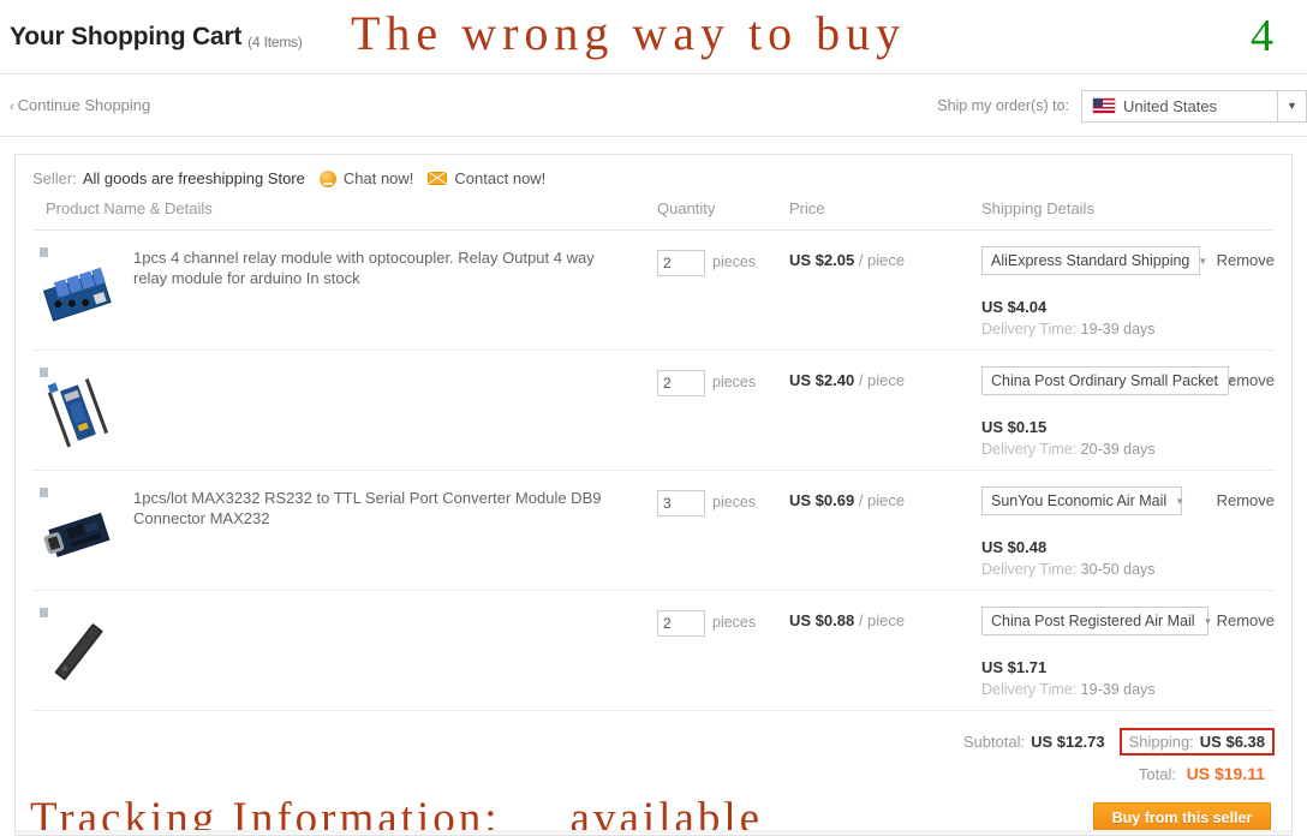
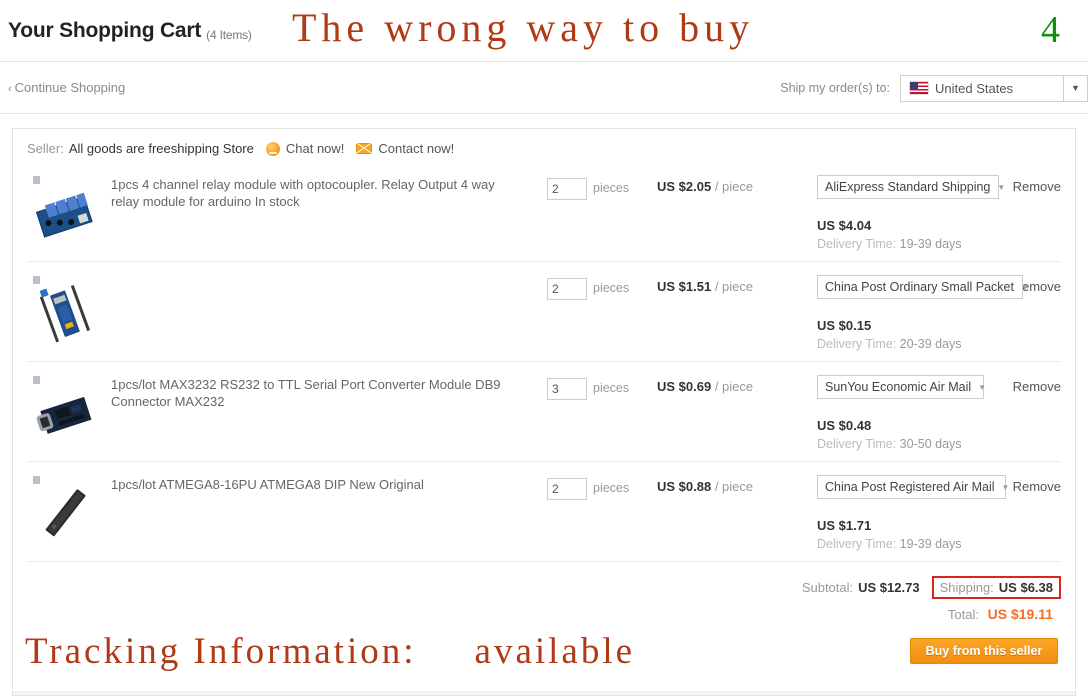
  Your Shopping Cart (4 Items)
  The wrong way to buy
  4
  ‹ Continue Shopping
  Ship my order(s) to:
  United States
  ▼
  Seller:
  All goods are freeshipping Store
  Chat now!
  Contact now!
- Product Name & Details
- Quantity
- Price
- Shipping Details
  1pcs 4 channel relay module with optocoupler. Relay Output 4 way relay module for arduino In stock
  2
  pieces
  US $2.05 / piece
  AliExpress Standard Shipping
  ▼
  US $4.04
  Delivery Time: 19-39 days
  Remove
  2
  pieces
- US $2.40 / piece
+ US $1.51 / piece
  China Post Ordinary Small Packet
  ▼
  US $0.15
  Delivery Time: 20-39 days
  emove
  1pcs/lot MAX3232 RS232 to TTL Serial Port Converter Module DB9 Connector MAX232
  3
  pieces
  US $0.69 / piece
  SunYou Economic Air Mail
  ▼
  US $0.48
  Delivery Time: 30-50 days
  Remove
+ 1pcs/lot ATMEGA8-16PU ATMEGA8 DIP New Original
  2
  pieces
  US $0.88 / piece
  China Post Registered Air Mail
  ▼
  US $1.71
  Delivery Time: 19-39 days
  Remove
  Subtotal:
  US $12.73
  Shipping:
  US $6.38
  Total: US $19.11
  Tracking Information: available
  Buy from this seller
